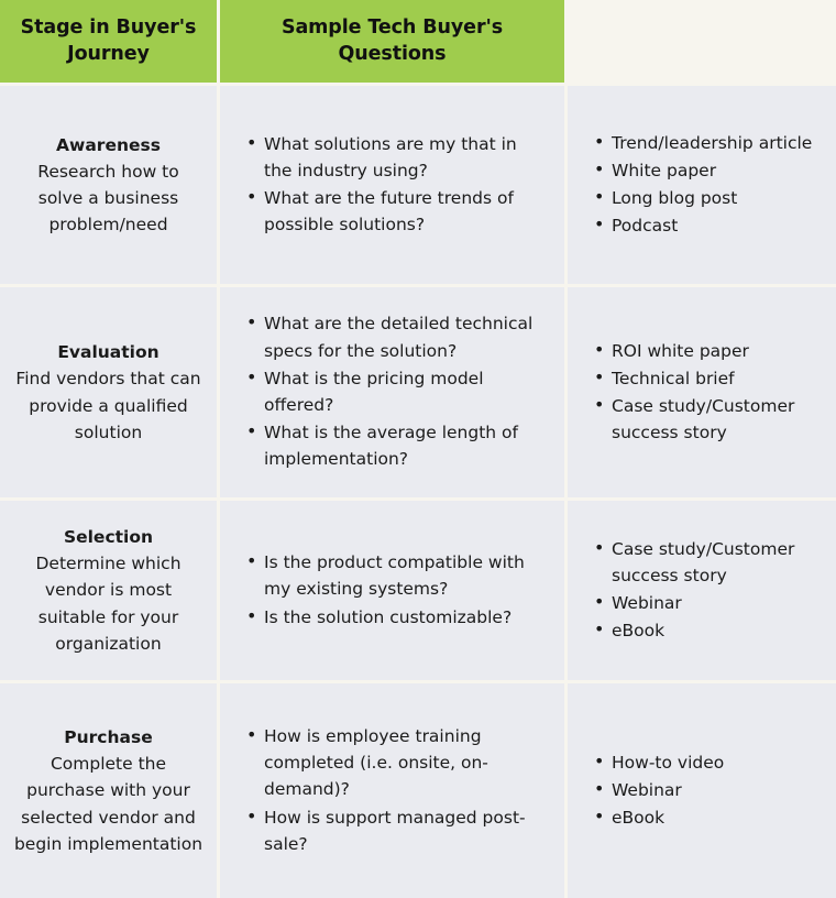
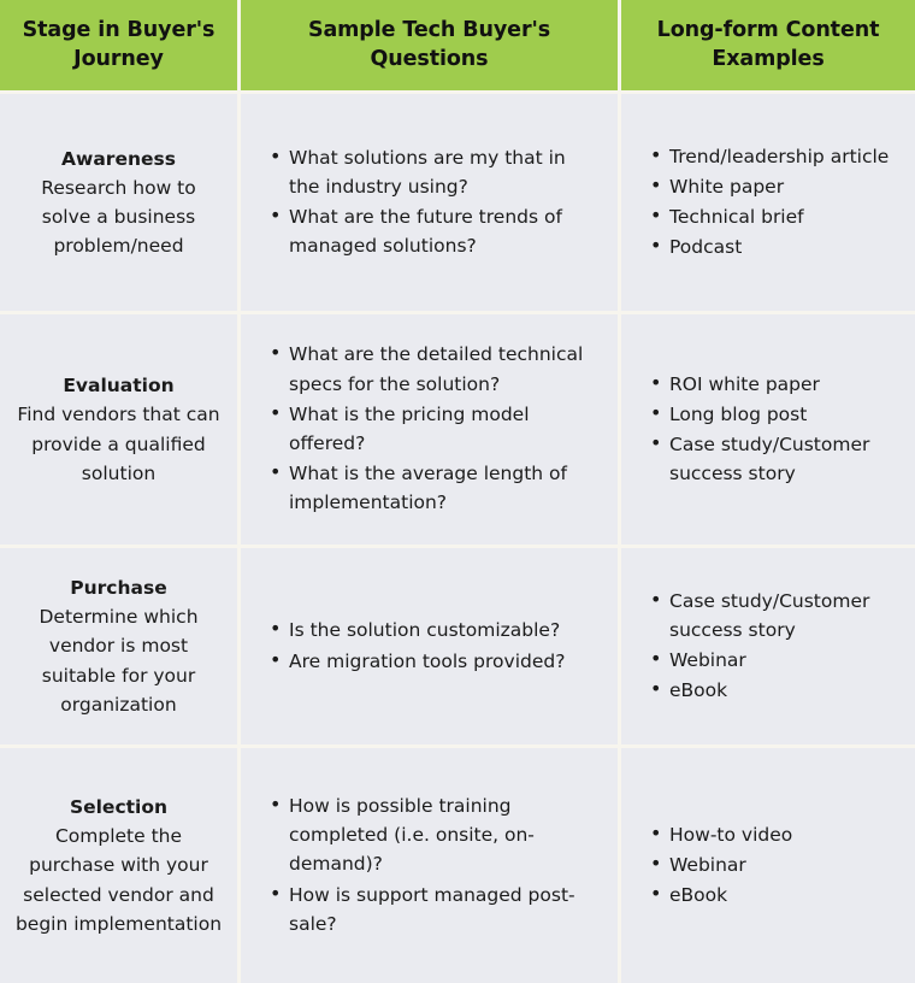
  Stage in Buyer's Journey
  Sample Tech Buyer's Questions
+ Long-form Content Examples
  Awareness
  Research how to solve a business problem/need
  What solutions are my that in the industry using?
- What are the future trends of possible solutions?
+ What are the future trends of managed solutions?
  Trend/leadership article
  White paper
- Long blog post
+ Technical brief
  Podcast
  Evaluation
  Find vendors that can provide a qualified solution
  What are the detailed technical specs for the solution?
  What is the pricing model offered?
  What is the average length of implementation?
  ROI white paper
- Technical brief
+ Long blog post
  Case study/Customer success story
- Selection
+ Purchase
  Determine which vendor is most suitable for your organization
- Is the product compatible with my existing systems?
  Is the solution customizable?
+ Are migration tools provided?
  Case study/Customer success story
  Webinar
  eBook
- Purchase
+ Selection
  Complete the purchase with your selected vendor and begin implementation
- How is employee training completed (i.e. onsite, on-demand)?
+ How is possible training completed (i.e. onsite, on-demand)?
  How is support managed post-sale?
  How-to video
  Webinar
  eBook
